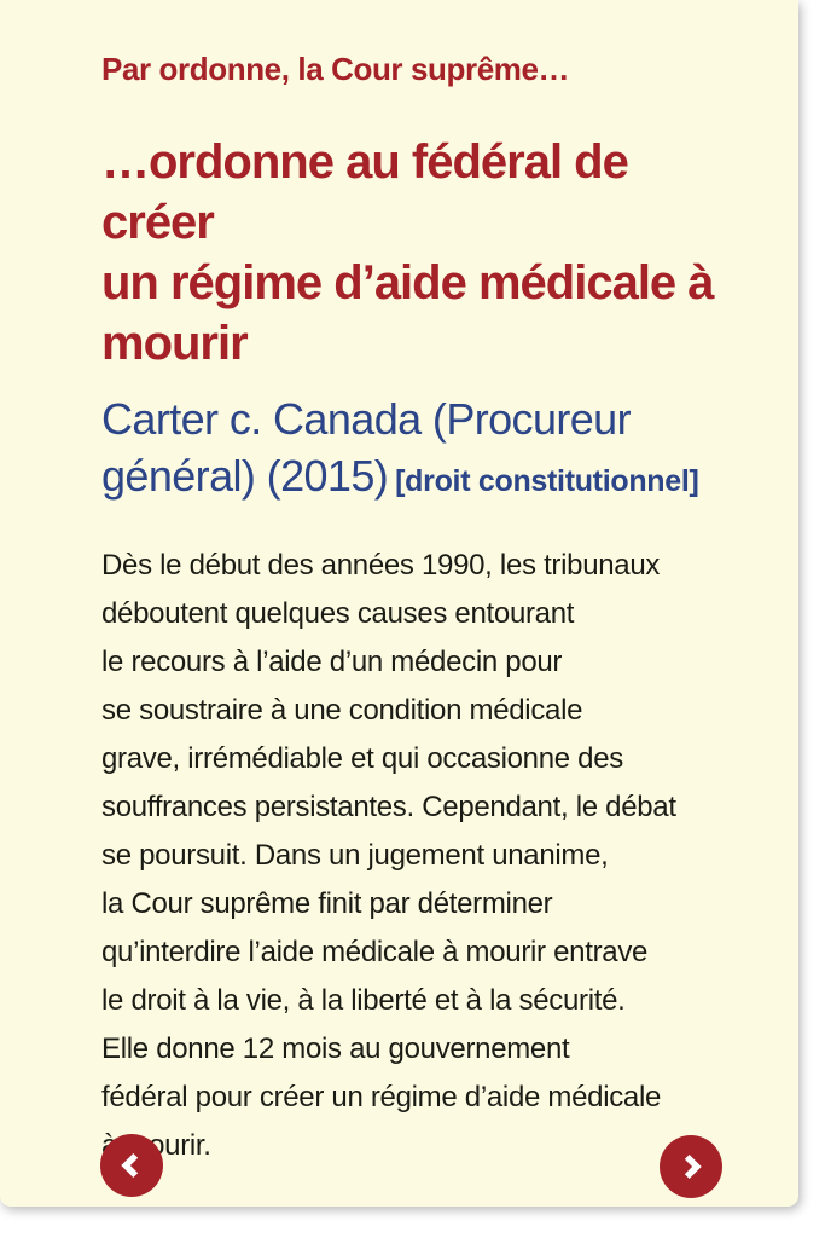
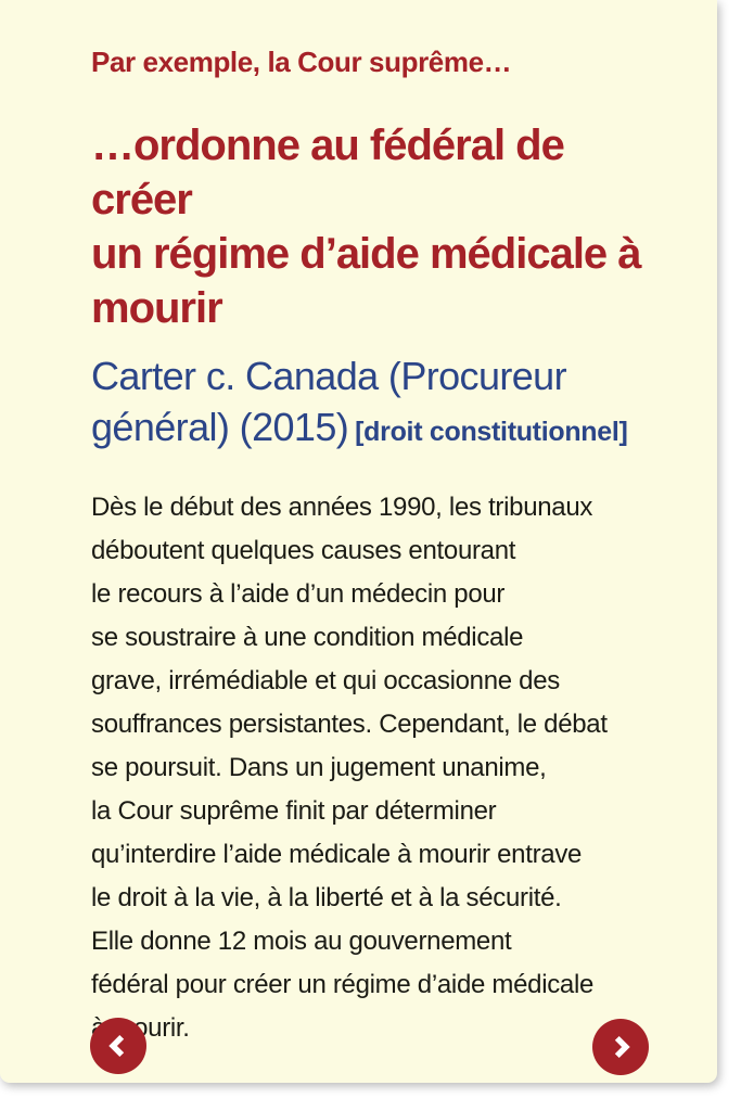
- Par ordonne, la Cour suprême…
+ Par exemple, la Cour suprême…
  …ordonne au fédéral de créer
  un régime d’aide médicale à
  mourir
  Carter c. Canada (Procureur
  général) (2015) [droit constitutionnel]
  Dès le début des années 1990, les tribunaux
  déboutent quelques causes entourant
  le recours à l’aide d’un médecin pour
  se soustraire à une condition médicale
  grave, irrémédiable et qui occasionne des
  souffrances persistantes. Cependant, le débat
  se poursuit. Dans un jugement unanime,
  la Cour suprême finit par déterminer
  qu’interdire l’aide médicale à mourir entrave
  le droit à la vie, à la liberté et à la sécurité.
  Elle donne 12 mois au gouvernement
  fédéral pour créer un régime d’aide médicale
